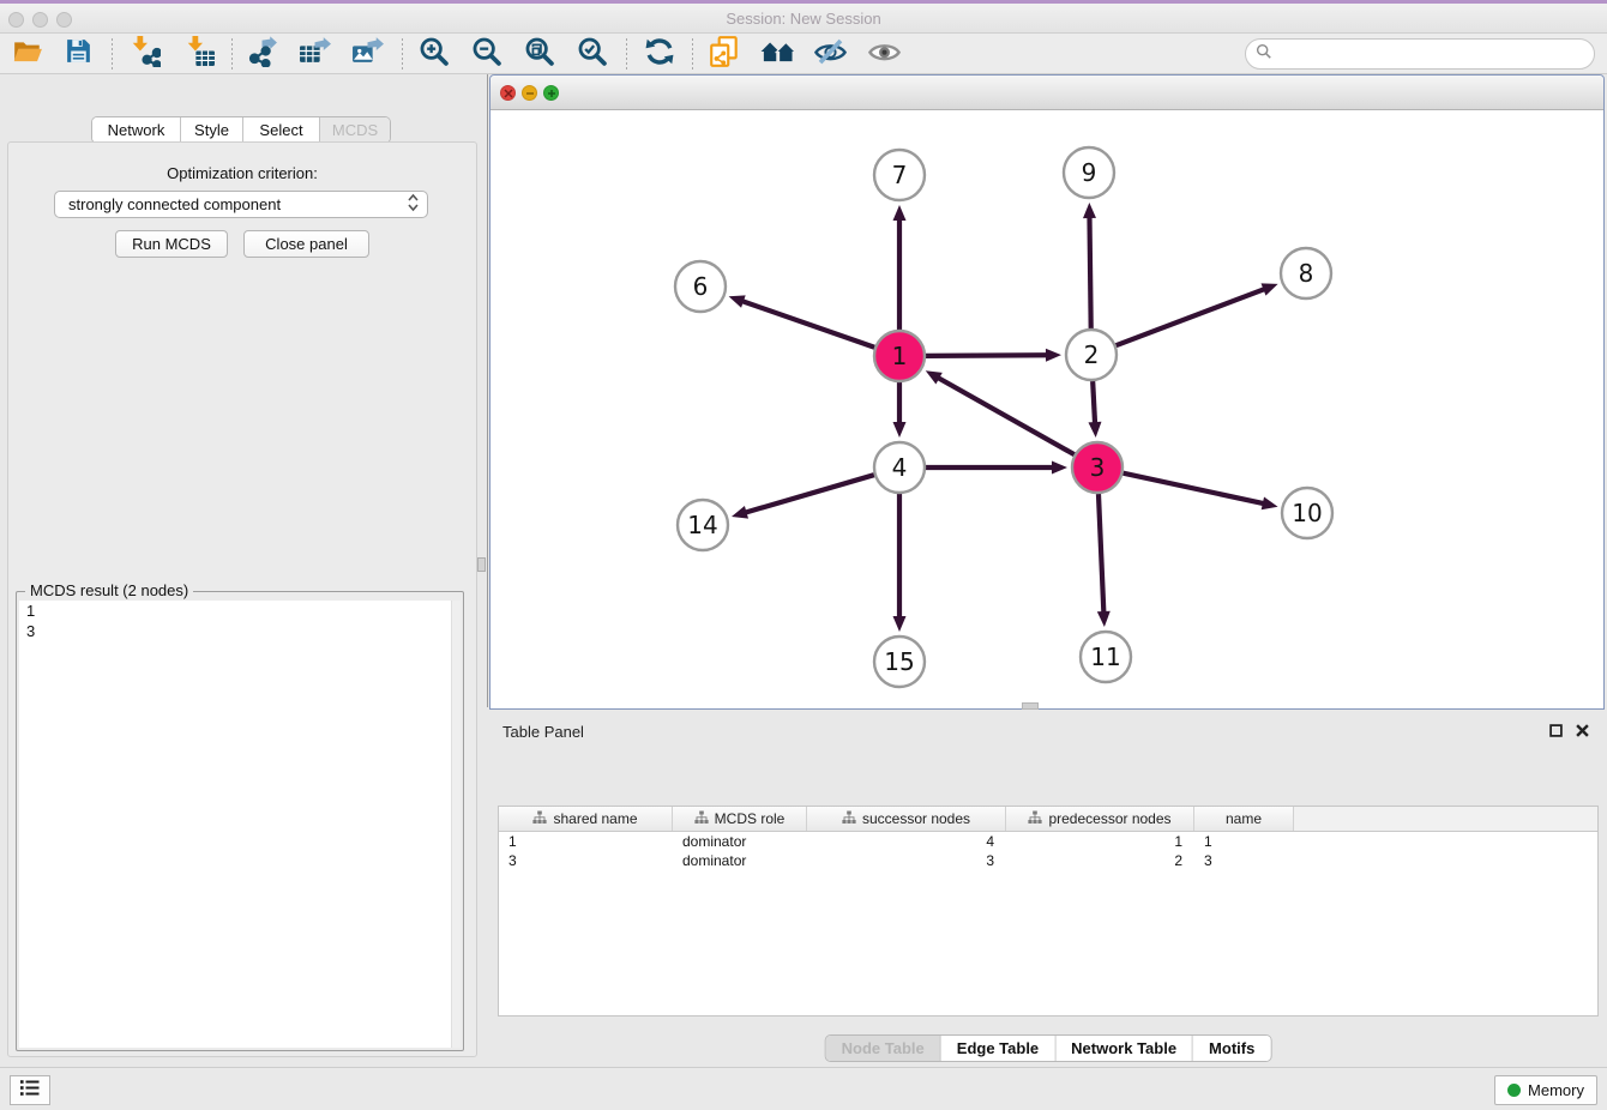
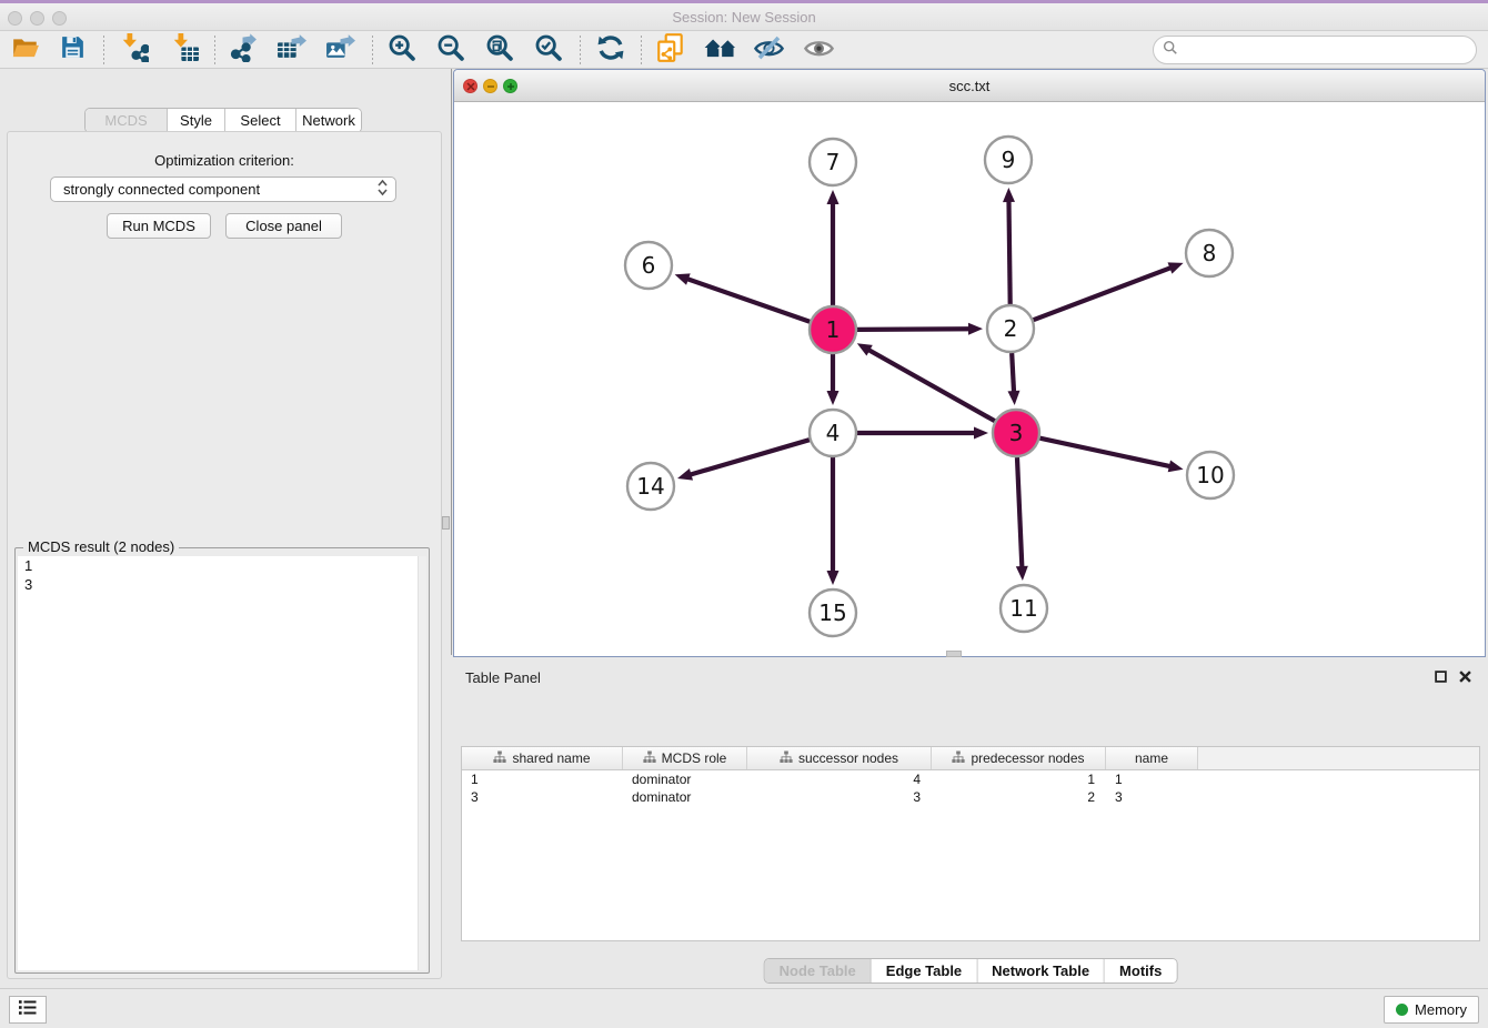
  Session: New Session
- Network
+ MCDS
  Style
  Select
- MCDS
+ Network
  Optimization criterion:
  strongly connected component
  Run MCDS
  Close panel
  MCDS result (2 nodes)
  1
  3
+ scc.txt
  7
  9
  6
  8
  1
  2
  4
  3
  14
  10
  15
  11
  Table Panel
  shared name
  MCDS role
  successor nodes
  predecessor nodes
  name
  1
  dominator
  4
  1
  1
  3
  dominator
  3
  2
  3
  Node Table
  Edge Table
  Network Table
  Motifs
  Memory
